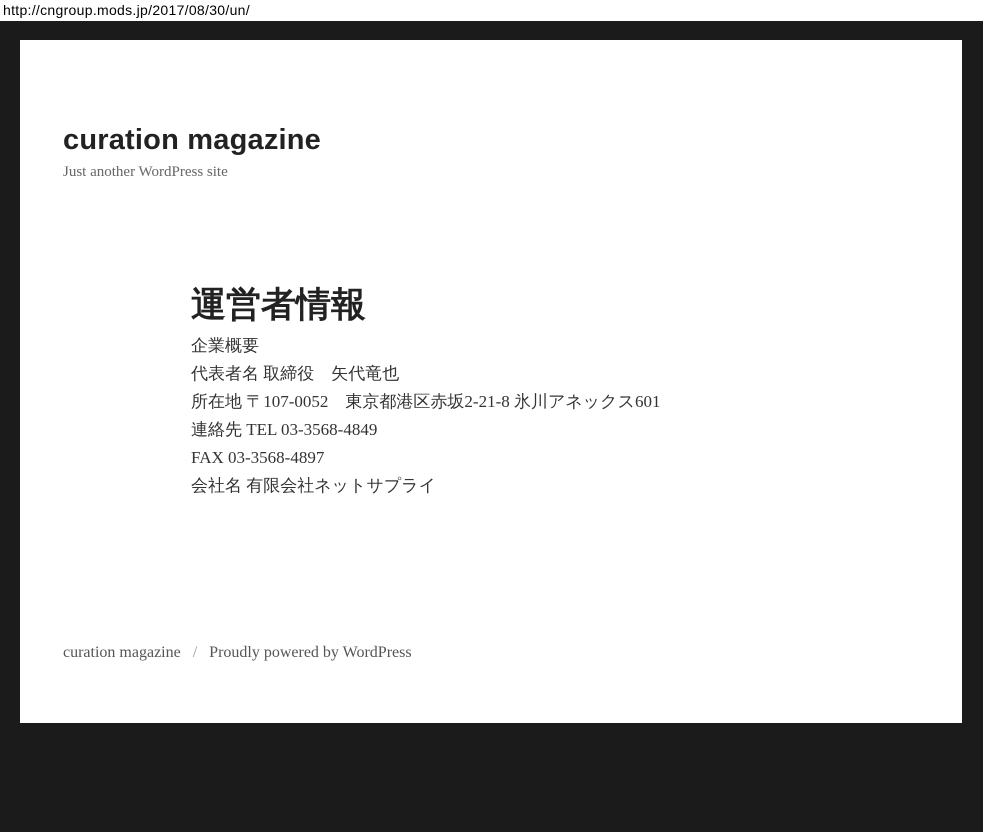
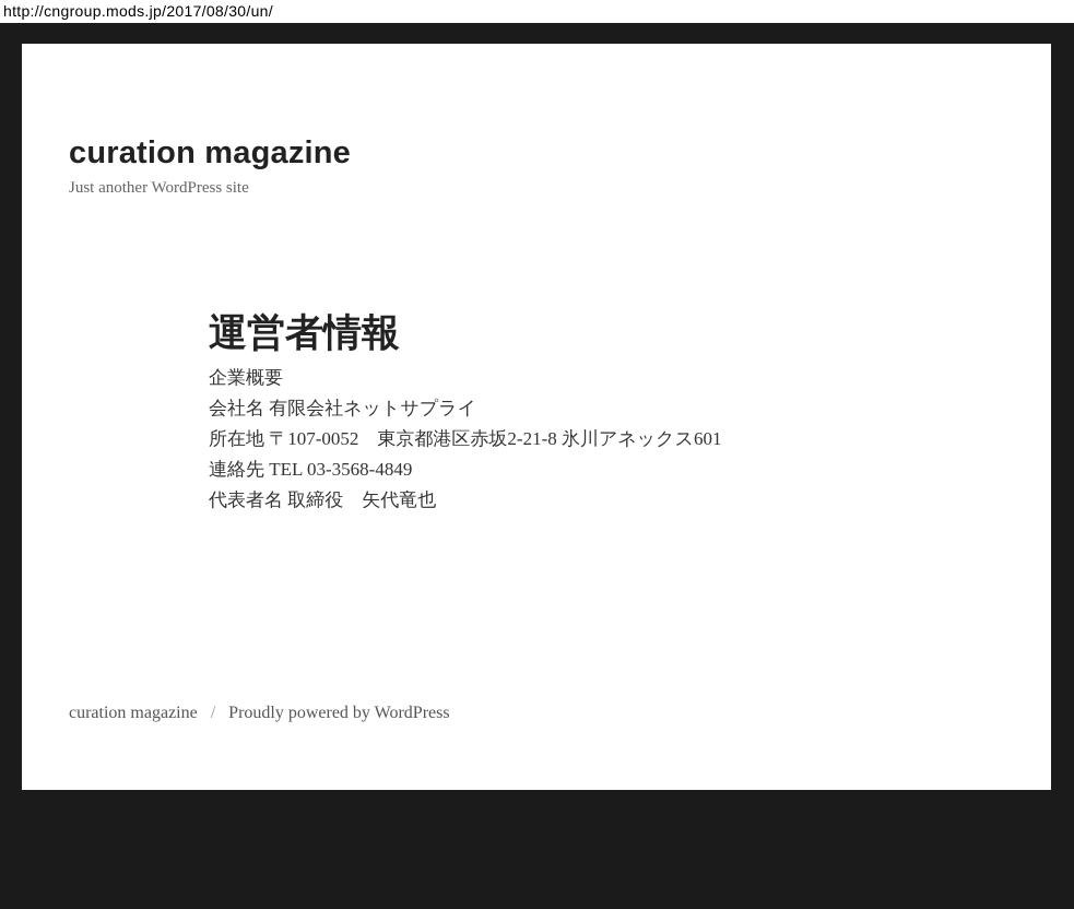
  http://cngroup.mods.jp/2017/08/30/un/
  curation magazine
  Just another WordPress site
  運営者情報
  企業概要
- 代表者名 取締役 矢代竜也
+ 会社名 有限会社ネットサプライ
  所在地 〒107-0052 東京都港区赤坂2-21-8 氷川アネックス601
  連絡先 TEL 03-3568-4849
- FAX 03-3568-4897
- 会社名 有限会社ネットサプライ
+ 代表者名 取締役 矢代竜也
  curation magazine / Proudly powered by WordPress
